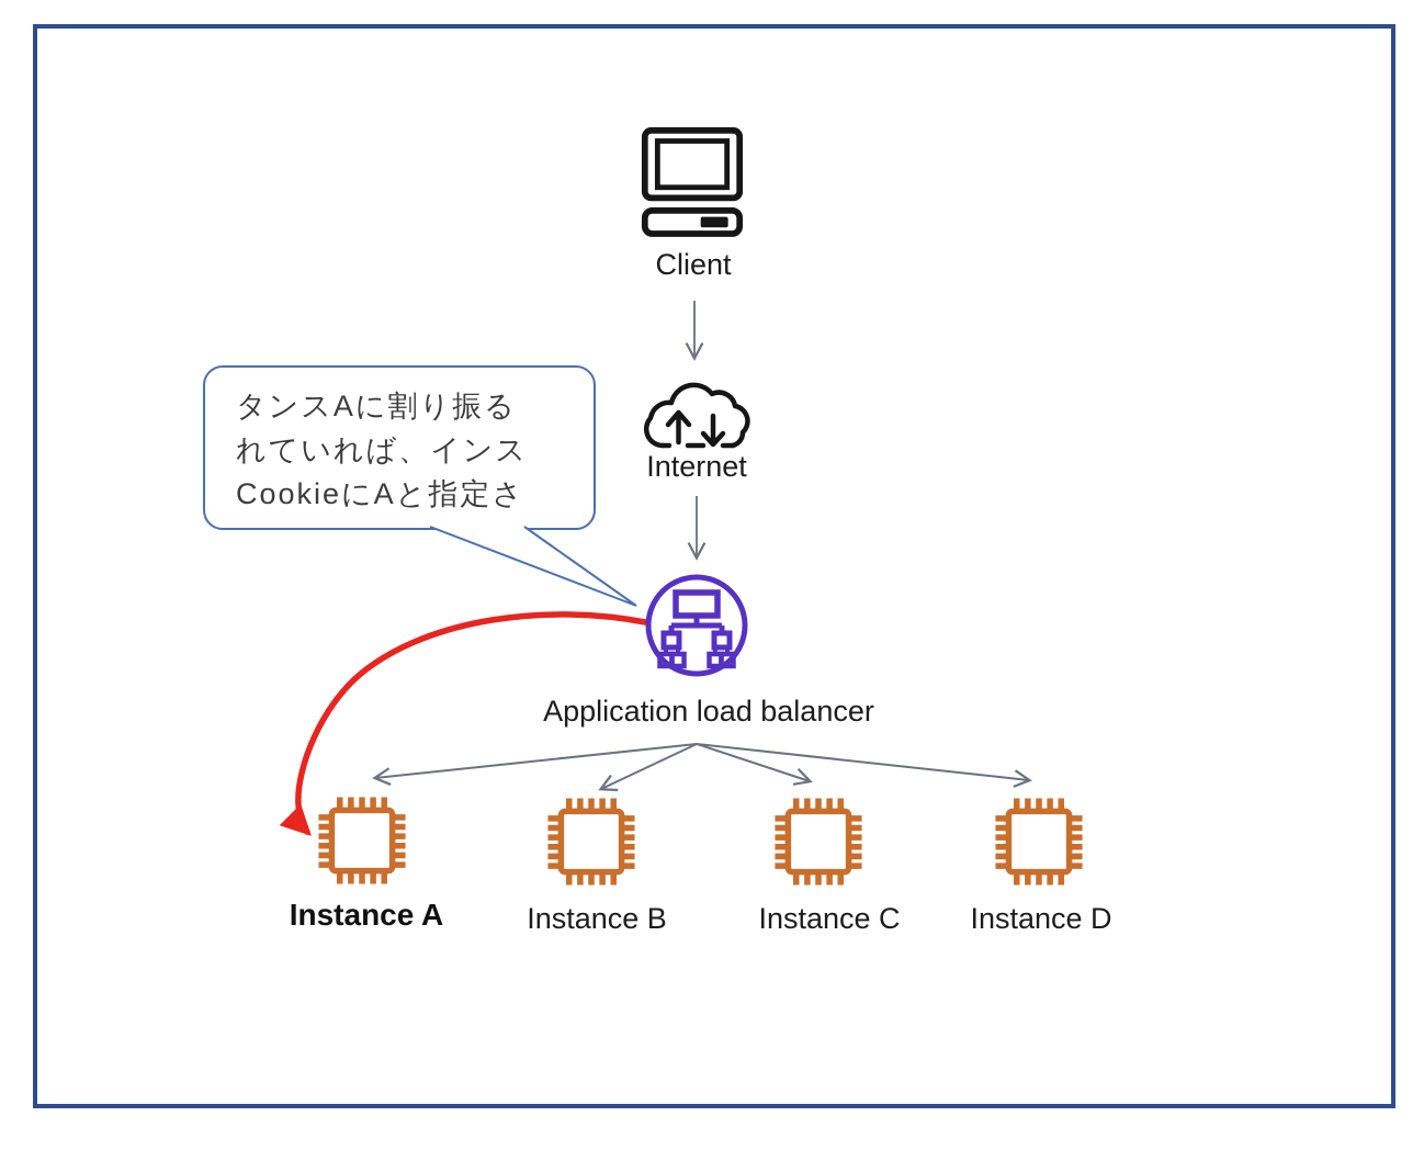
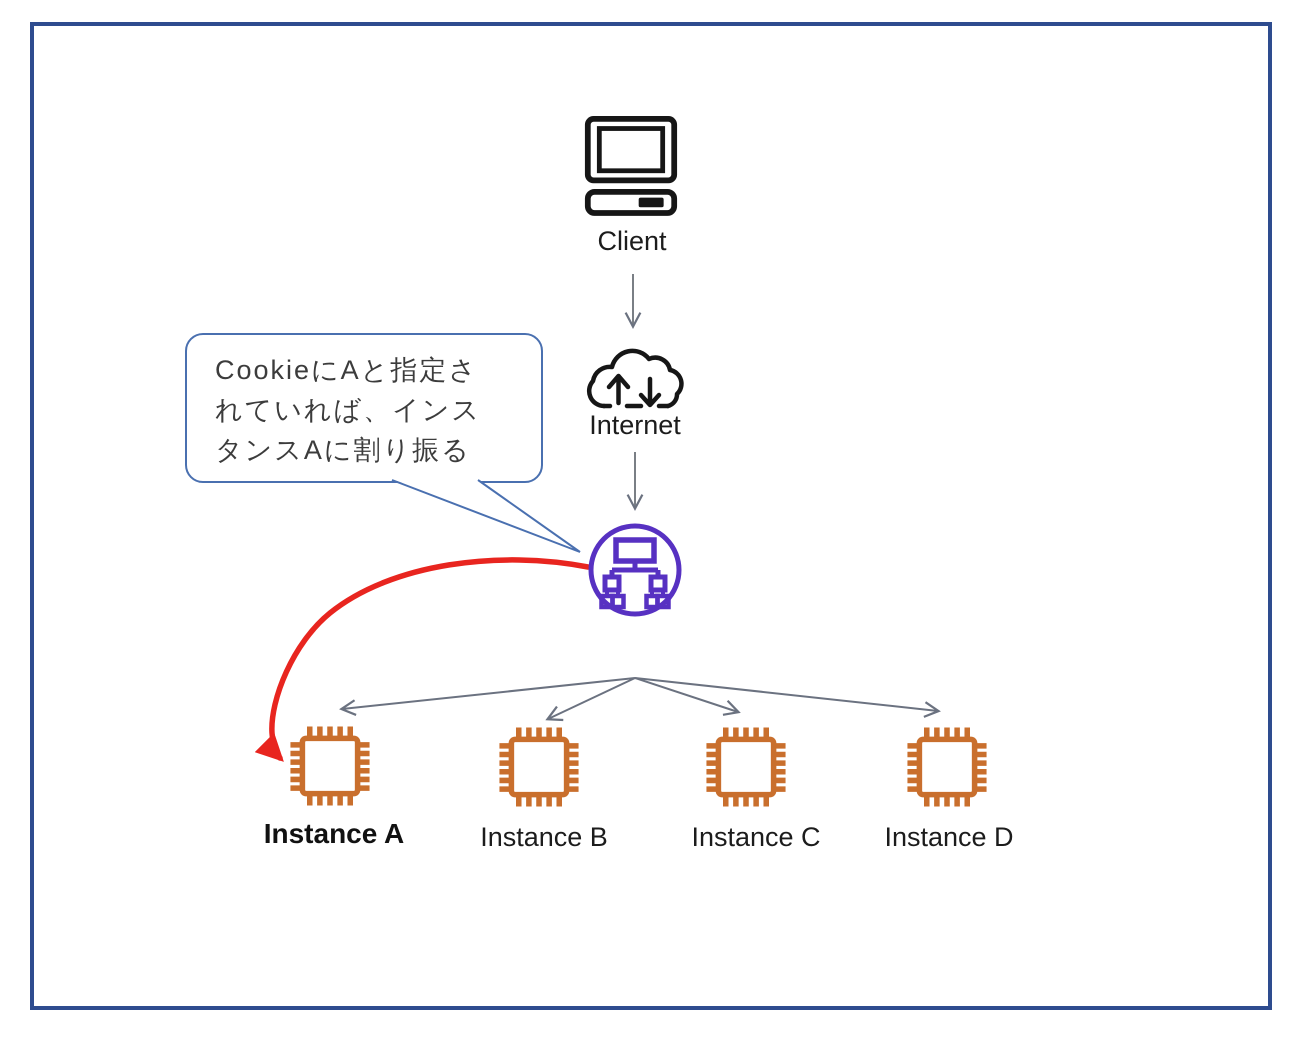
  Client
  Internet
- Application load balancer
- タンスAに割り振る
+ CookieにAと指定さ
  れていれば、インス
- CookieにAと指定さ
+ タンスAに割り振る
  Instance A
  Instance B
  Instance C
  Instance D
